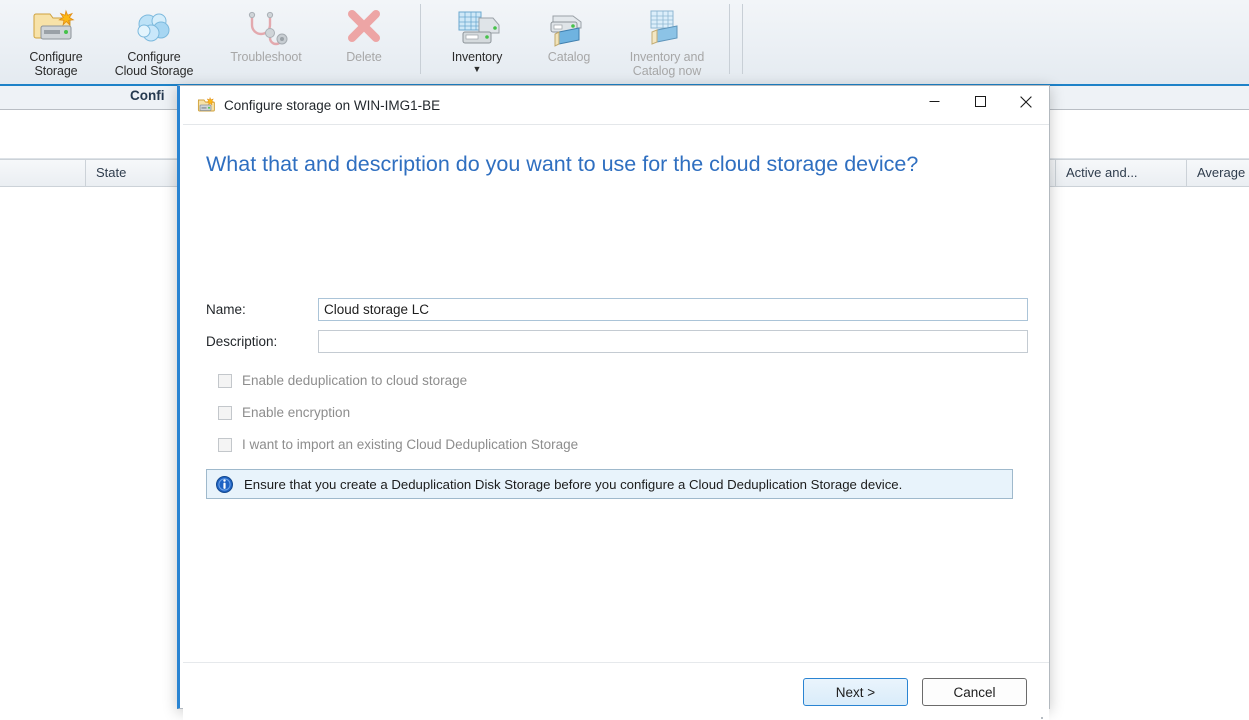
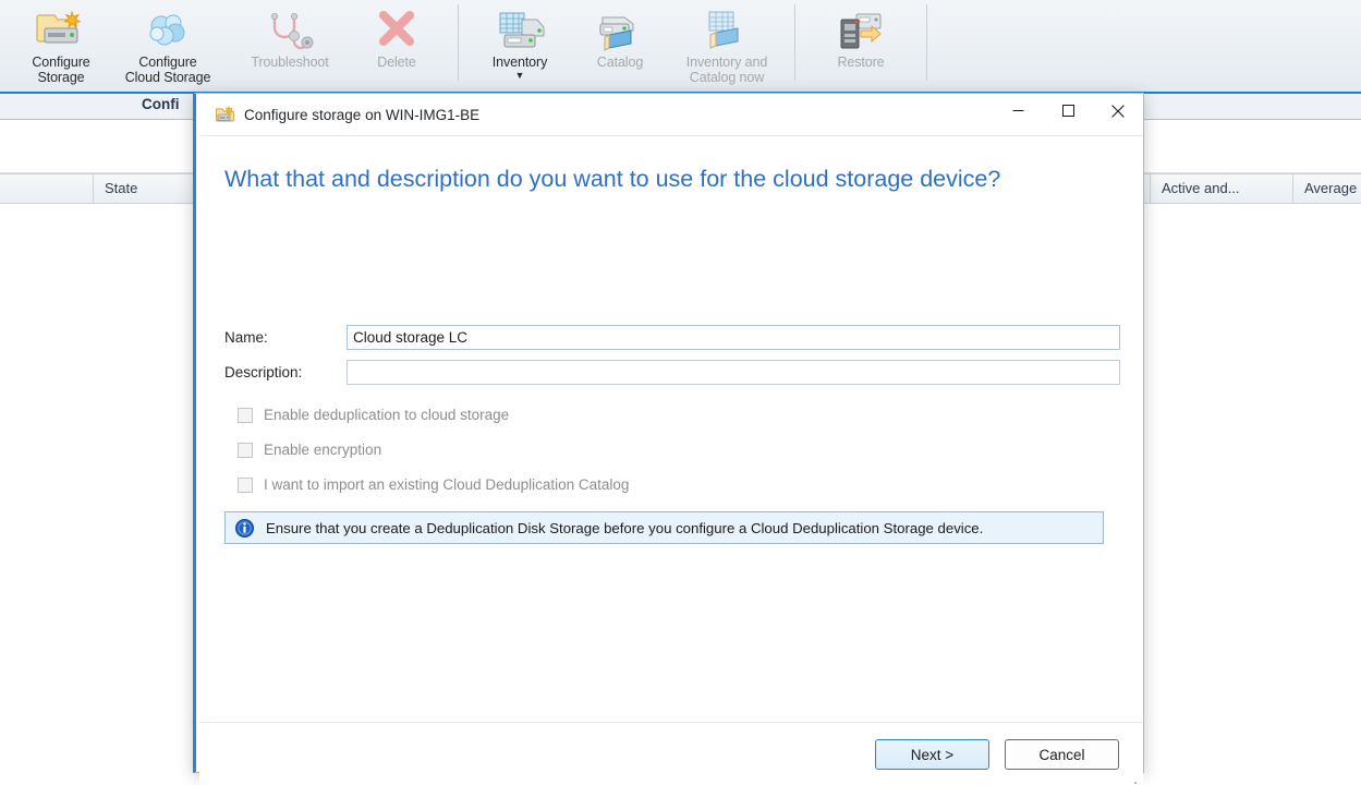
  Configure
  Storage
  Configure
  Cloud Storage
  Troubleshoot
  Delete
  Inventory
  ▼
  Catalog
  Inventory and
  Catalog now
+ Restore
  Confi
  State
  Active and...
  Average
  Configure storage on WIN-IMG1-BE
  What that and description do you want to use for the cloud storage device?
  Name:
  Cloud storage LC
  Description:
  Enable deduplication to cloud storage
  Enable encryption
- I want to import an existing Cloud Deduplication Storage
+ I want to import an existing Cloud Deduplication Catalog
  Ensure that you create a Deduplication Disk Storage before you configure a Cloud Deduplication Storage device.
  Next >
  Cancel
